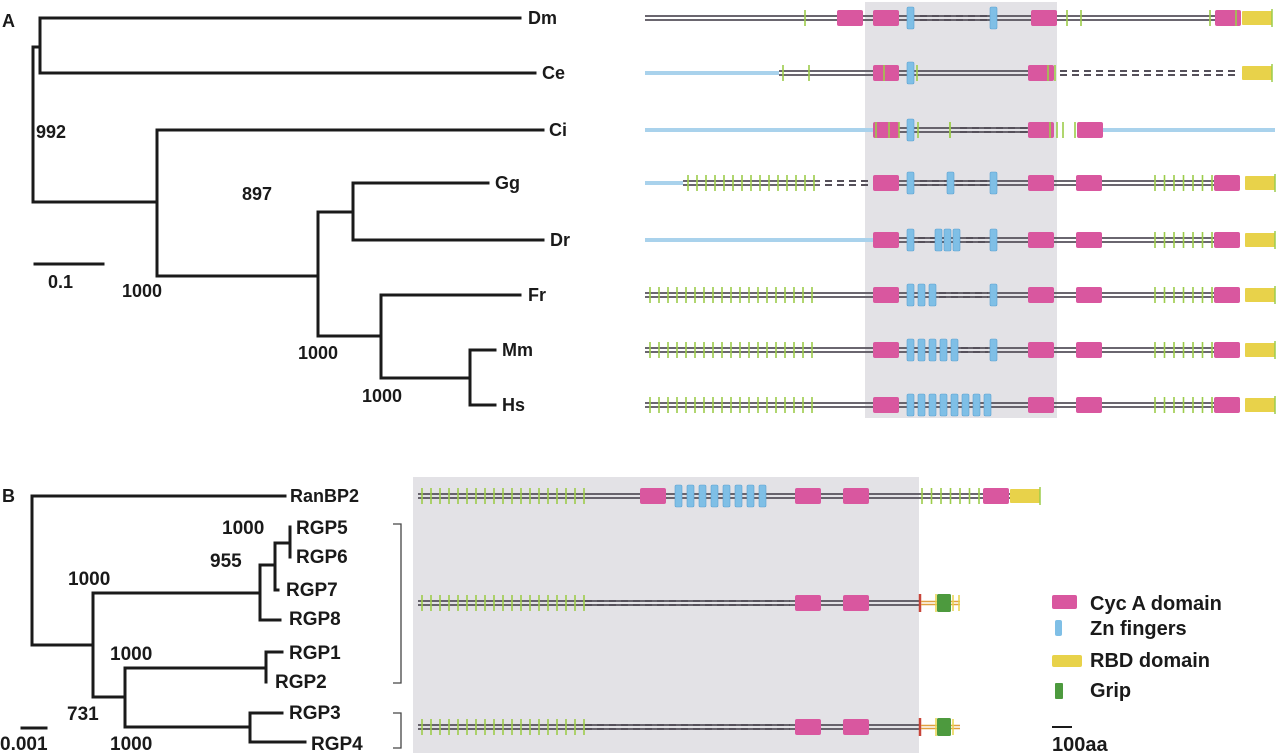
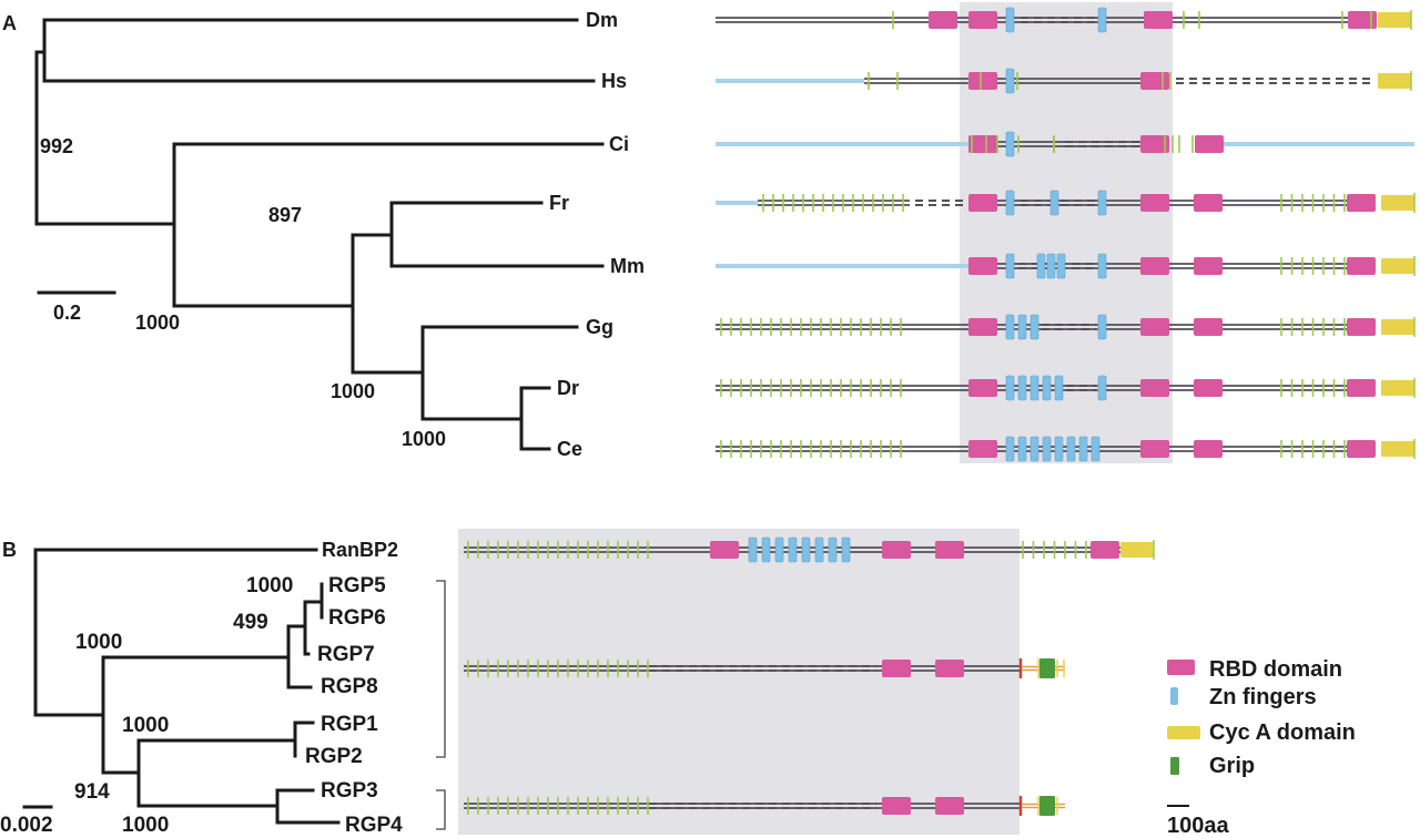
  A
  B
  Dm
- Ce
+ Hs
  Ci
- Gg
+ Fr
- Dr
+ Mm
- Fr
+ Gg
- Mm
+ Dr
- Hs
+ Ce
  992
  1000
  897
  1000
  1000
- 0.1
+ 0.2
  RanBP2
  RGP5
  RGP6
  RGP7
  RGP8
  RGP1
  RGP2
  RGP3
  RGP4
  1000
- 955
+ 499
  1000
  1000
- 731
+ 914
  1000
- 0.001
+ 0.002
- Cyc A domain
+ RBD domain
  Zn fingers
- RBD domain
+ Cyc A domain
  Grip
  100aa
